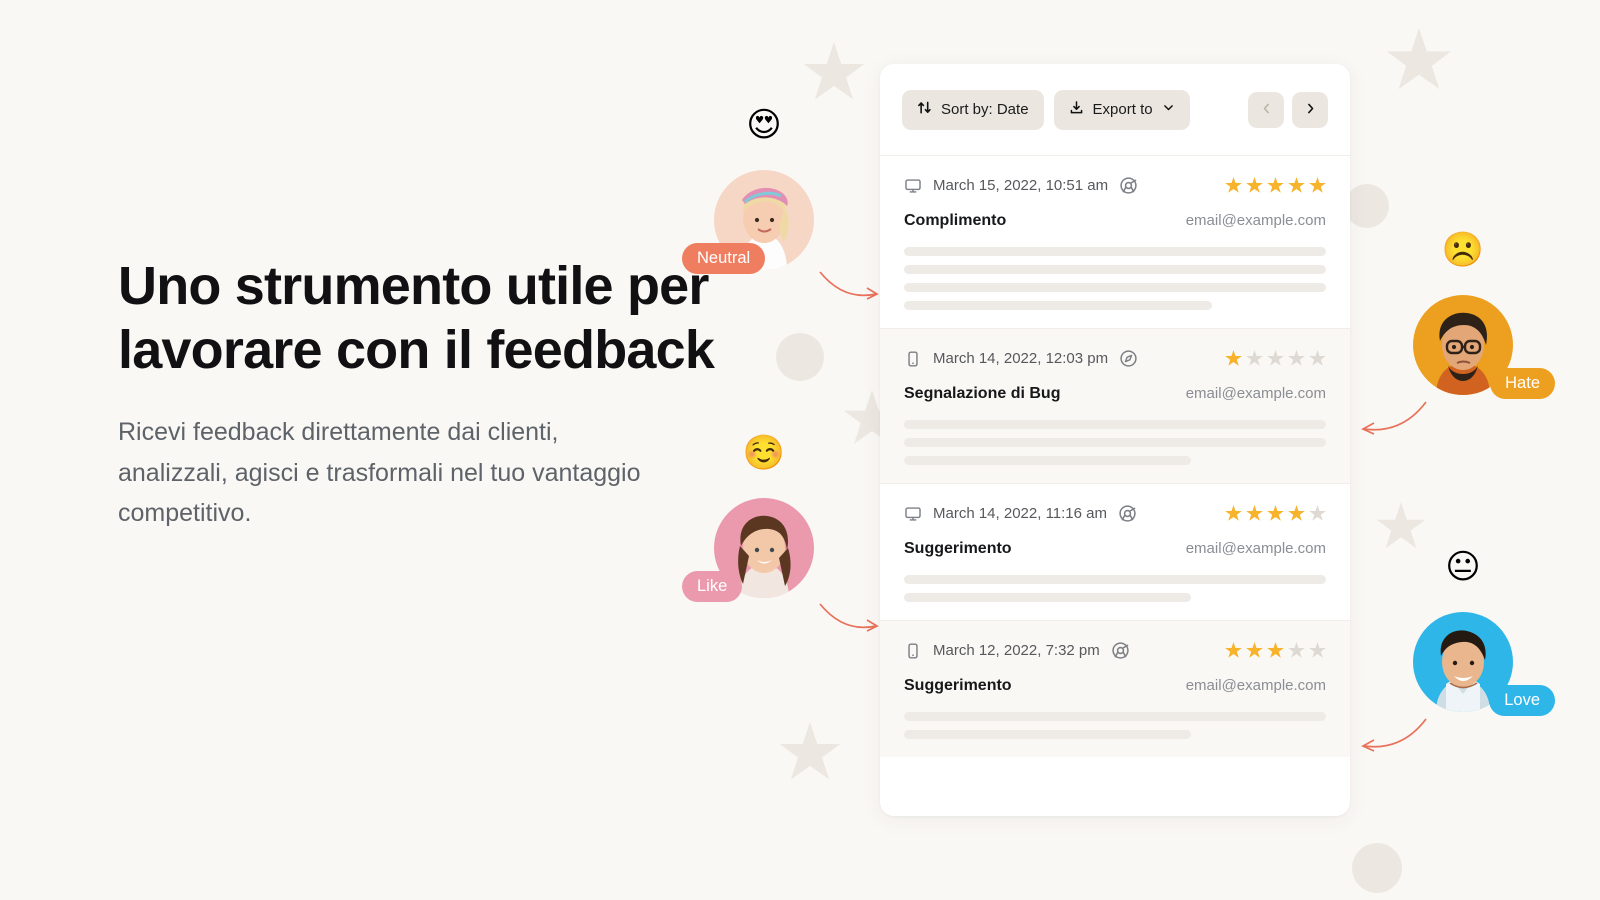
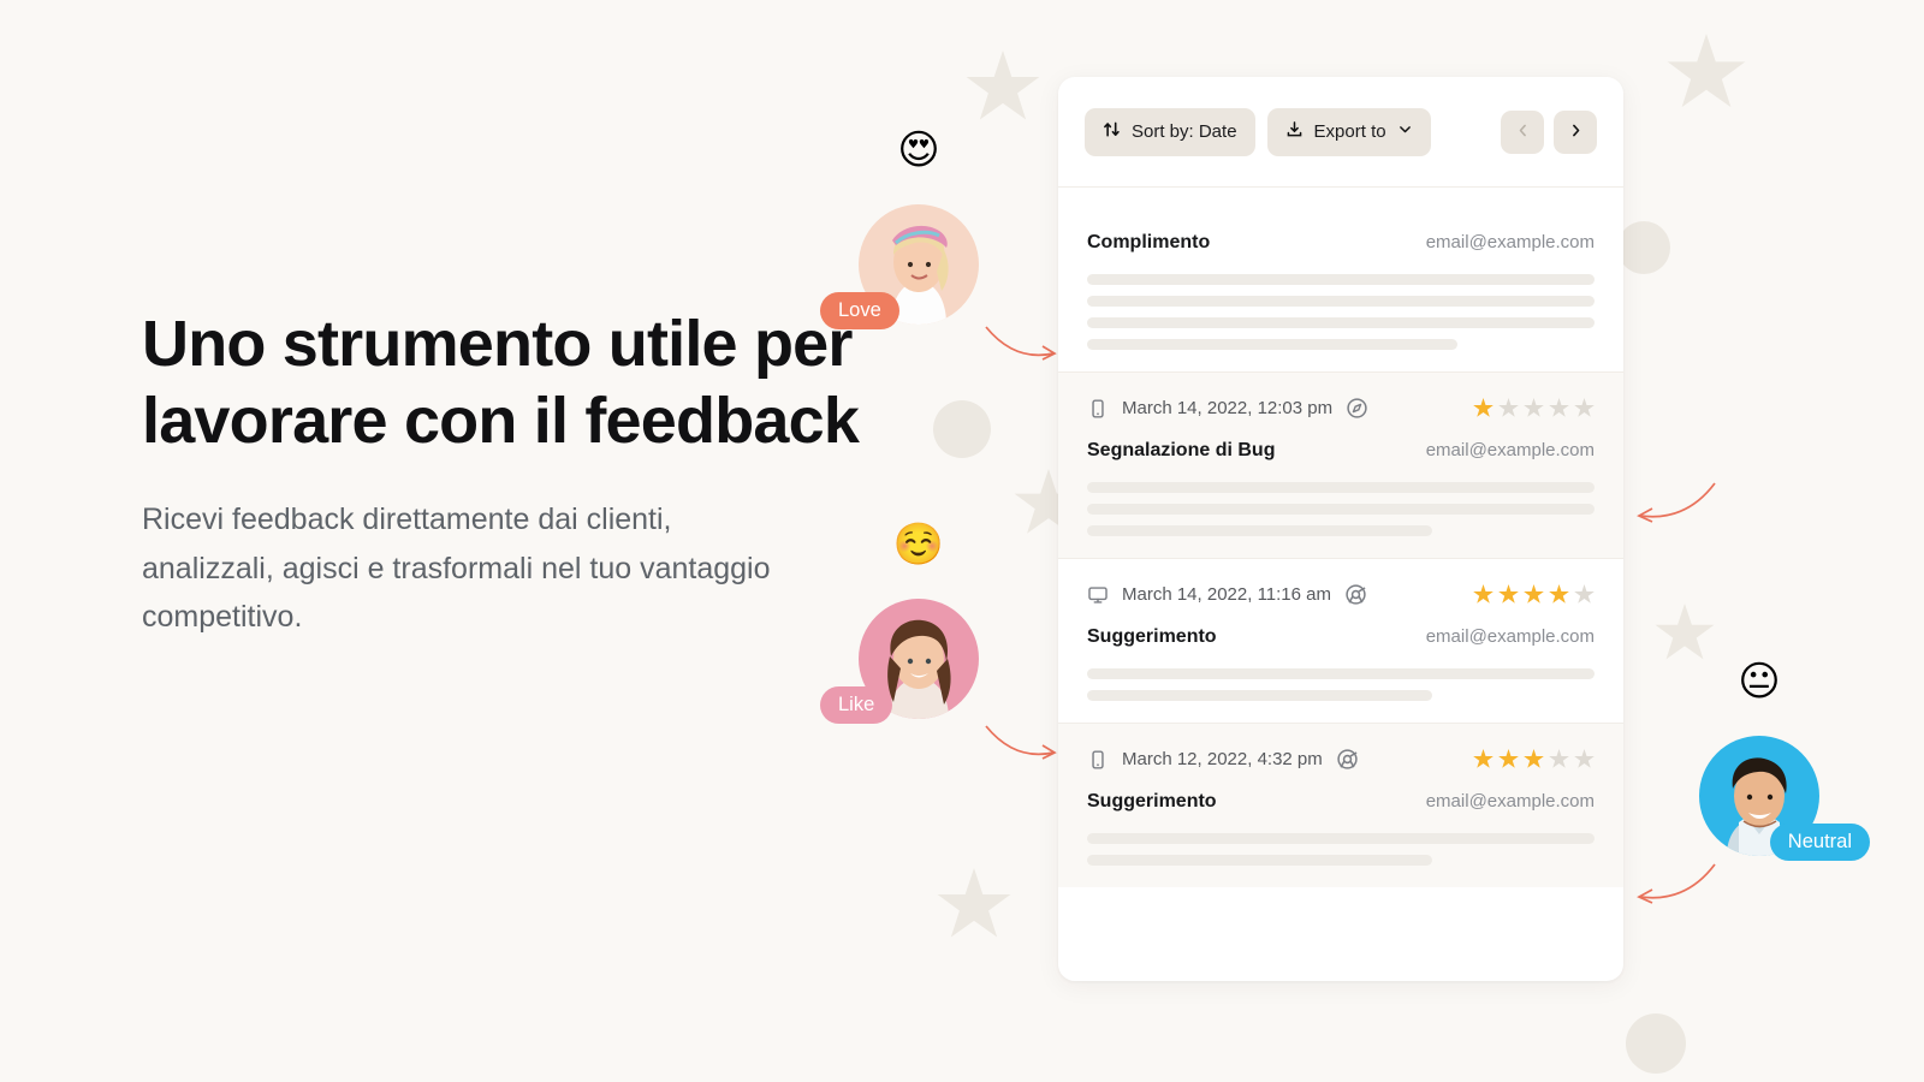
  Uno strumento utile per lavorare con il feedback
  Ricevi feedback direttamente dai clienti, analizzali, agisci e trasformali nel tuo vantaggio competitivo.
  😍
- Neutral
+ Love
  ☺️
  Like
- ☹️
- Hate
  😐
- Love
+ Neutral
  Sort by: Date
  Export to
- March 15, 2022, 10:51 am
  Complimento
  email@example.com
  March 14, 2022, 12:03 pm
  Segnalazione di Bug
  email@example.com
  March 14, 2022, 11:16 am
  Suggerimento
  email@example.com
- March 12, 2022, 7:32 pm
+ March 12, 2022, 4:32 pm
  Suggerimento
  email@example.com
